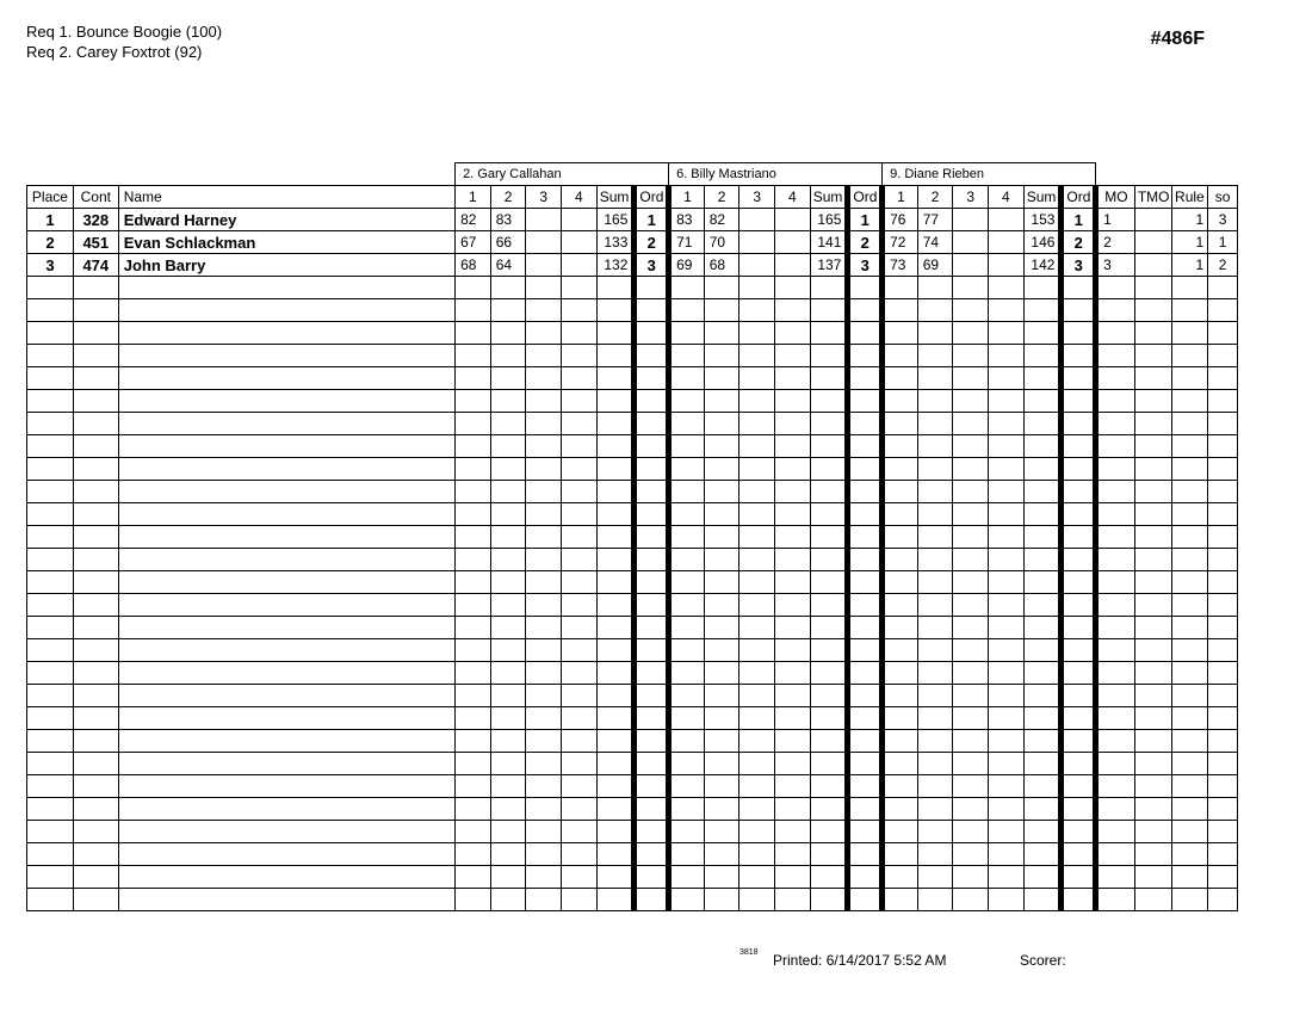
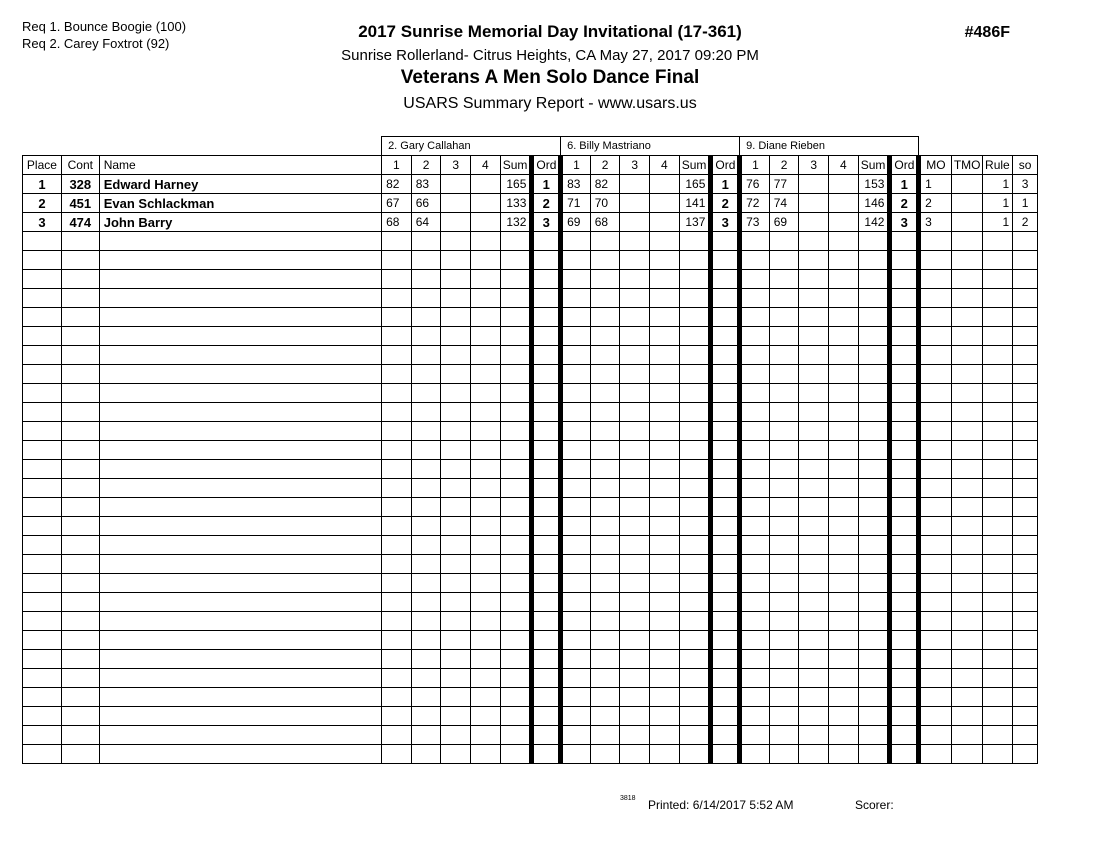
  Req 1. Bounce Boogie (100)
  Req 2. Carey Foxtrot (92)
+ 2017 Sunrise Memorial Day Invitational (17-361)
+ Sunrise Rollerland- Citrus Heights, CA May 27, 2017 09:20 PM
+ Veterans A Men Solo Dance Final
+ USARS Summary Report - www.usars.us
  #486F
  	2. Gary Callahan	6. Billy Mastriano	9. Diane Rieben
  Place	Cont	Name	1	2	3	4	Sum	Ord	1	2	3	4	Sum	Ord	1	2	3	4	Sum	Ord	MO	TMO	Rule	so
  1	328	Edward Harney	82	83			165	1	83	82			165	1	76	77			153	1	1		1	3
  2	451	Evan Schlackman	67	66			133	2	71	70			141	2	72	74			146	2	2		1	1
  3	474	John Barry	68	64			132	3	69	68			137	3	73	69			142	3	3		1	2
  Printed: 6/14/2017 5:52 AM
  Scorer:
